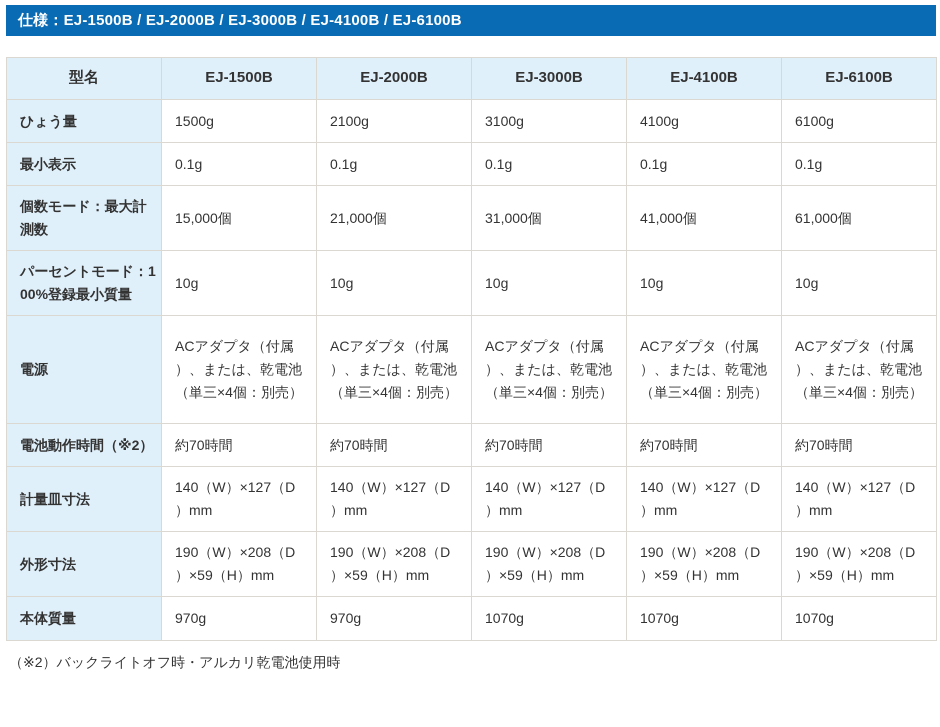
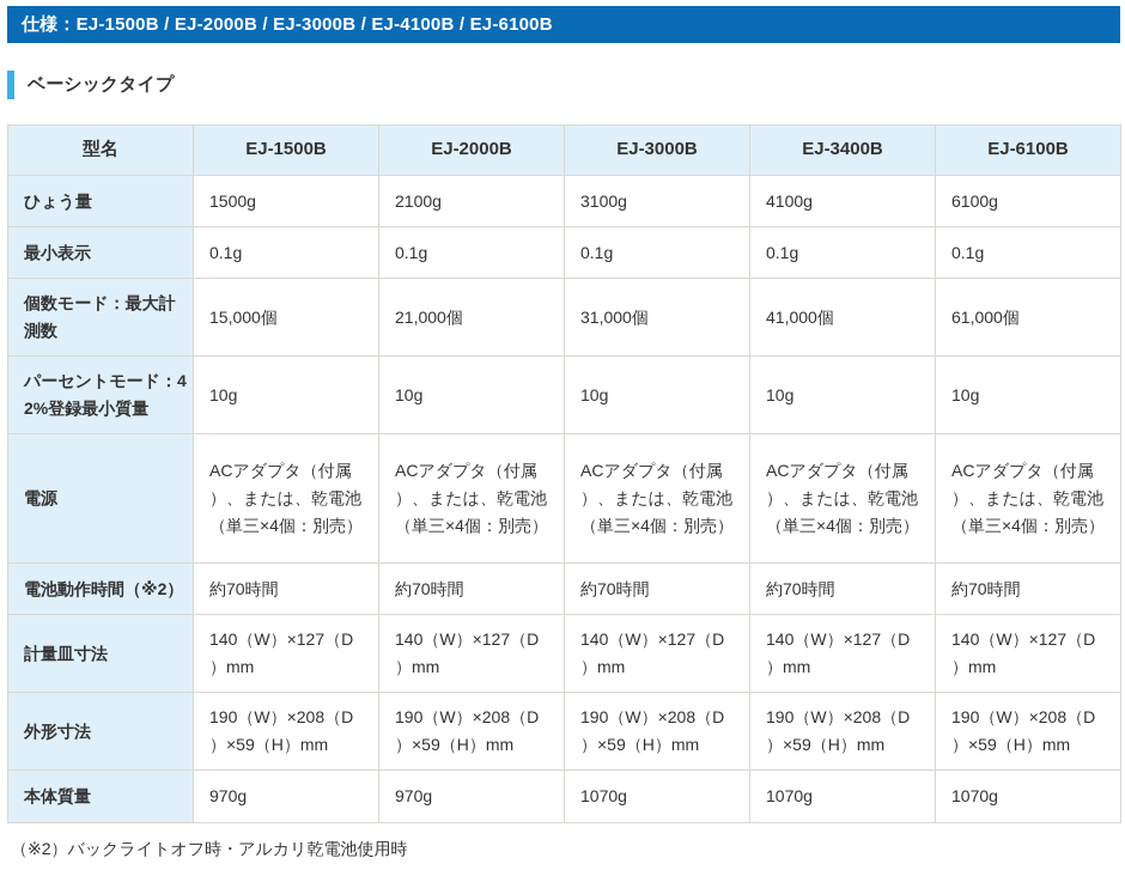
  仕様：EJ-1500B / EJ-2000B / EJ-3000B / EJ-4100B / EJ-6100B
+ ベーシックタイプ
- 型名	EJ-1500B	EJ-2000B	EJ-3000B	EJ-4100B	EJ-6100B
+ 型名	EJ-1500B	EJ-2000B	EJ-3000B	EJ-3400B	EJ-6100B
  ひょう量	1500g	2100g	3100g	4100g	6100g
  最小表示	0.1g	0.1g	0.1g	0.1g	0.1g
  個数モード：最大計測数	15,000個	21,000個	31,000個	41,000個	61,000個
- パーセントモード：100%登録最小質量	10g	10g	10g	10g	10g
+ パーセントモード：42%登録最小質量	10g	10g	10g	10g	10g
  電源	ACアダプタ（付属）、または、乾電池（単三×4個：別売）	ACアダプタ（付属）、または、乾電池（単三×4個：別売）	ACアダプタ（付属）、または、乾電池（単三×4個：別売）	ACアダプタ（付属）、または、乾電池（単三×4個：別売）	ACアダプタ（付属）、または、乾電池（単三×4個：別売）
  電池動作時間（※2）	約70時間	約70時間	約70時間	約70時間	約70時間
  計量皿寸法	140（W）×127（D）mm	140（W）×127（D）mm	140（W）×127（D）mm	140（W）×127（D）mm	140（W）×127（D）mm
  外形寸法	190（W）×208（D）×59（H）mm	190（W）×208（D）×59（H）mm	190（W）×208（D）×59（H）mm	190（W）×208（D）×59（H）mm	190（W）×208（D）×59（H）mm
  本体質量	970g	970g	1070g	1070g	1070g
  （※2）バックライトオフ時・アルカリ乾電池使用時
